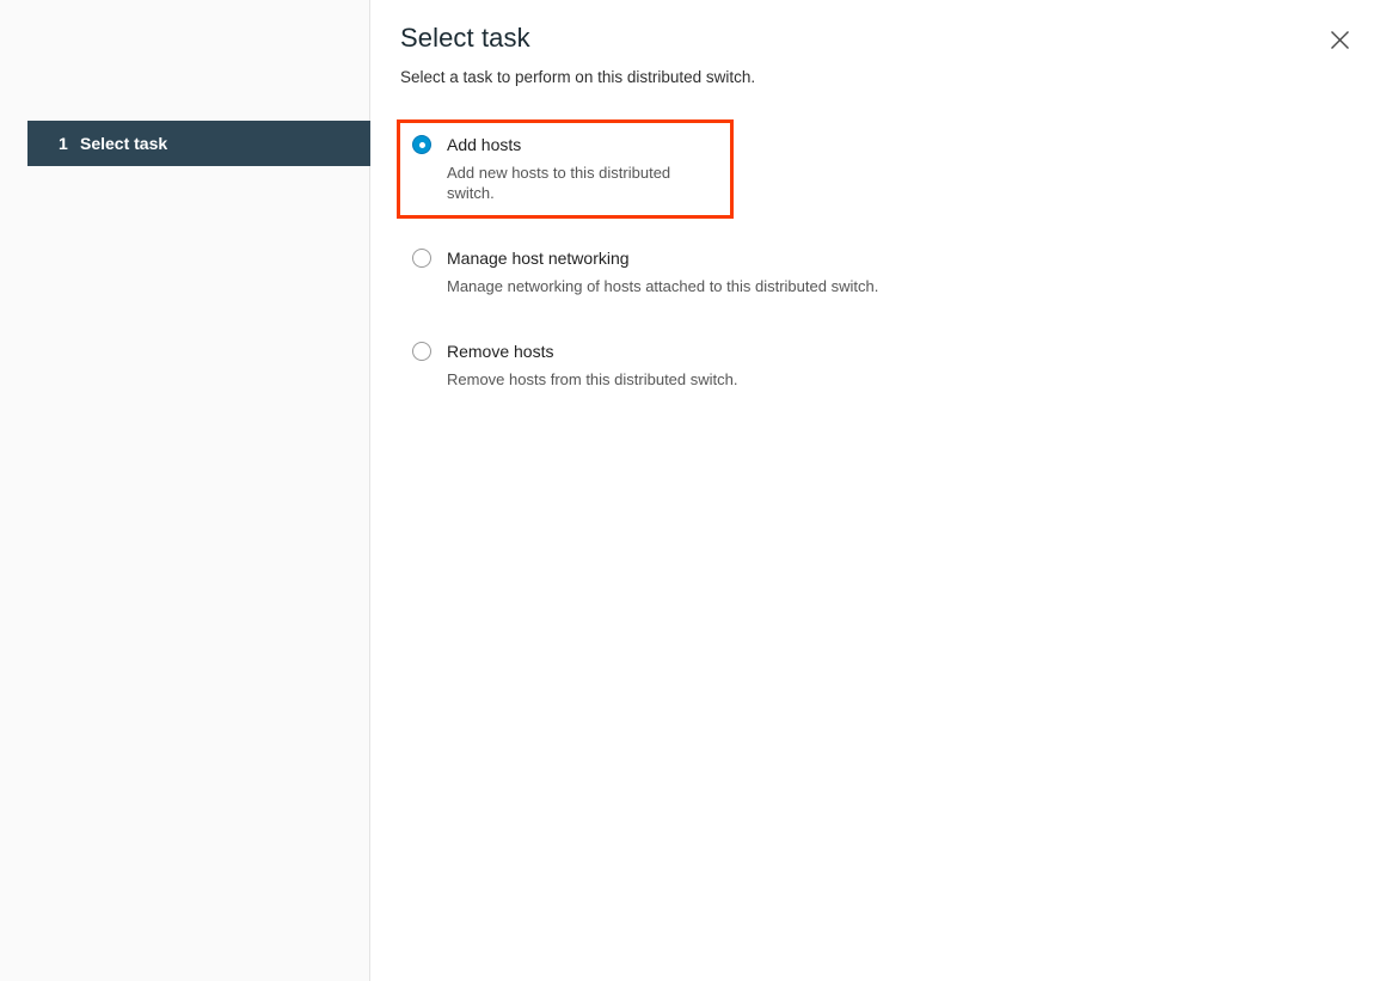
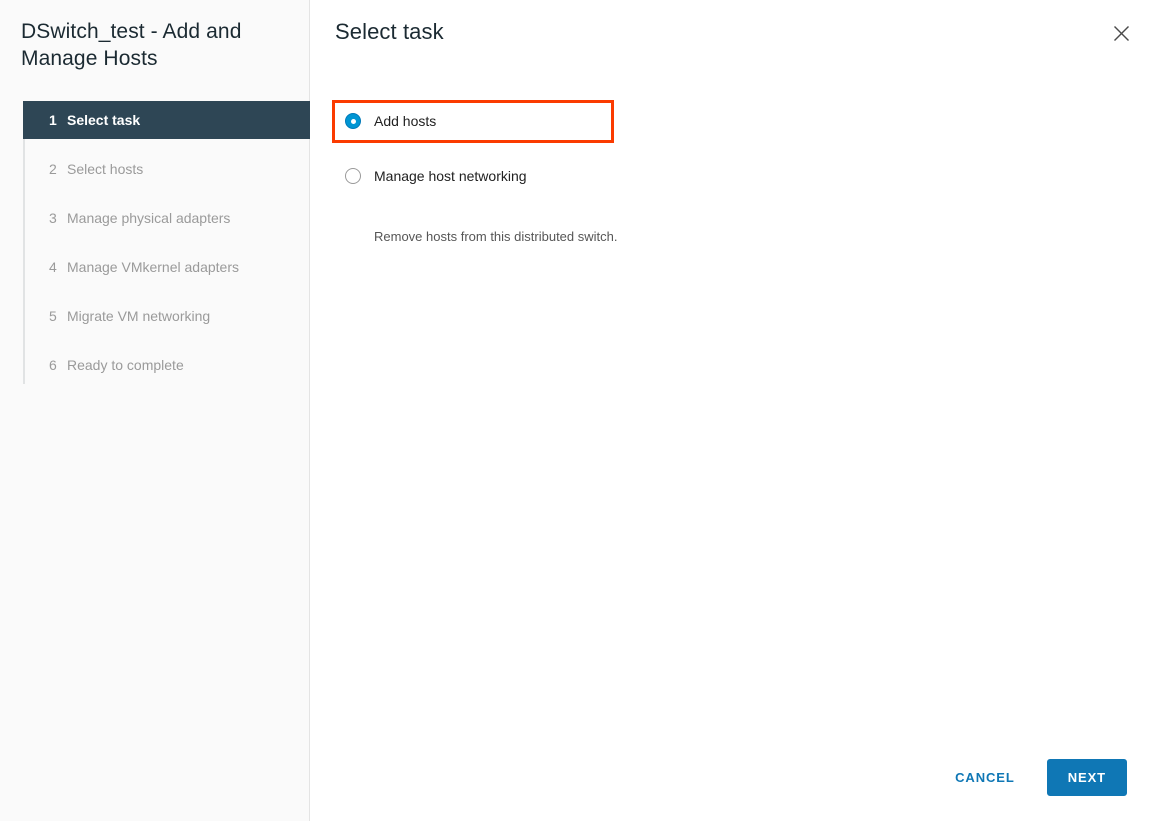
+ DSwitch_test - Add and Manage Hosts
  1
  Select task
+ 2
+ Select hosts
+ 3
+ Manage physical adapters
+ 4
+ Manage VMkernel adapters
+ 5
+ Migrate VM networking
+ 6
+ Ready to complete
  Select task
- Select a task to perform on this distributed switch.
  Add hosts
- Add new hosts to this distributed switch.
  Manage host networking
- Manage networking of hosts attached to this distributed switch.
- Remove hosts
  Remove hosts from this distributed switch.
+ CANCEL
+ NEXT
